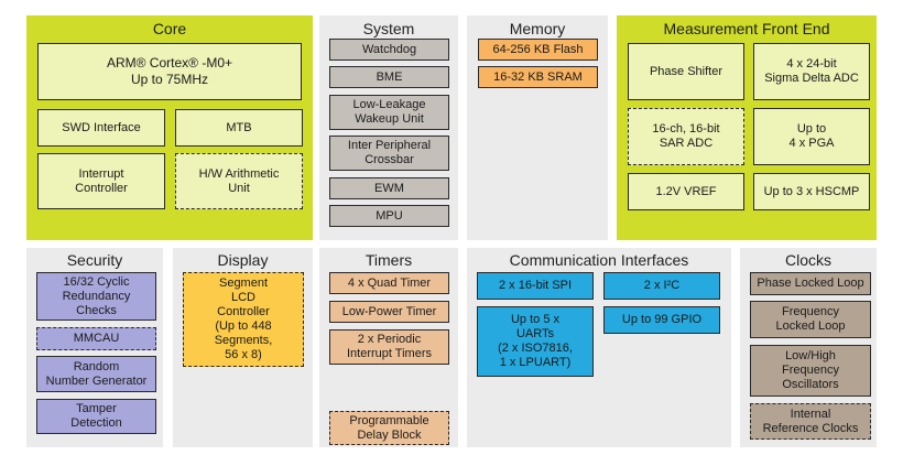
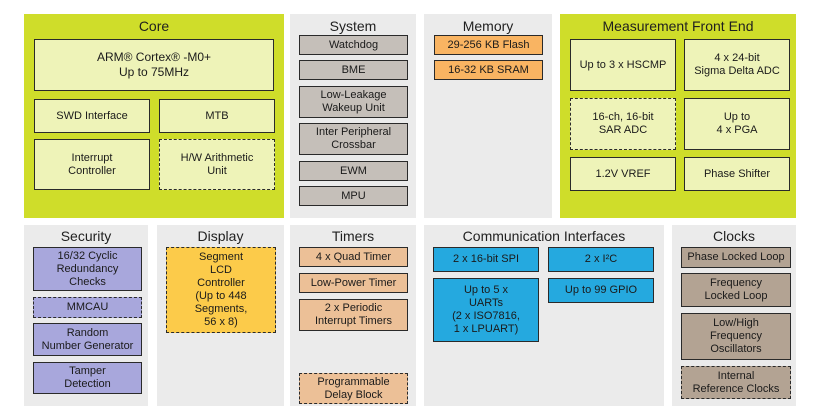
  Core
  ARM® Cortex® -M0+
  Up to 75MHz
  SWD Interface
  MTB
  Interrupt
  Controller
  H/W Arithmetic
  Unit
  System
  Watchdog
  BME
  Low-Leakage
  Wakeup Unit
  Inter Peripheral
  Crossbar
  EWM
  MPU
  Memory
- 64-256 KB Flash
+ 29-256 KB Flash
  16-32 KB SRAM
  Measurement Front End
- Phase Shifter
+ Up to 3 x HSCMP
  4 x 24-bit
  Sigma Delta ADC
  16-ch, 16-bit
  SAR ADC
  Up to
  4 x PGA
  1.2V VREF
- Up to 3 x HSCMP
+ Phase Shifter
  Security
  16/32 Cyclic
  Redundancy
  Checks
  MMCAU
  Random
  Number Generator
  Tamper
  Detection
  Display
  Segment
  LCD
  Controller
  (Up to 448
  Segments,
  56 x 8)
  Timers
  4 x Quad Timer
  Low-Power Timer
  2 x Periodic
  Interrupt Timers
  Programmable
  Delay Block
  Communication Interfaces
  2 x 16-bit SPI
  2 x I²C
  Up to 5 x
  UARTs
  (2 x ISO7816,
  1 x LPUART)
  Up to 99 GPIO
  Clocks
  Phase Locked Loop
  Frequency
  Locked Loop
  Low/High
  Frequency
  Oscillators
  Internal
  Reference Clocks
